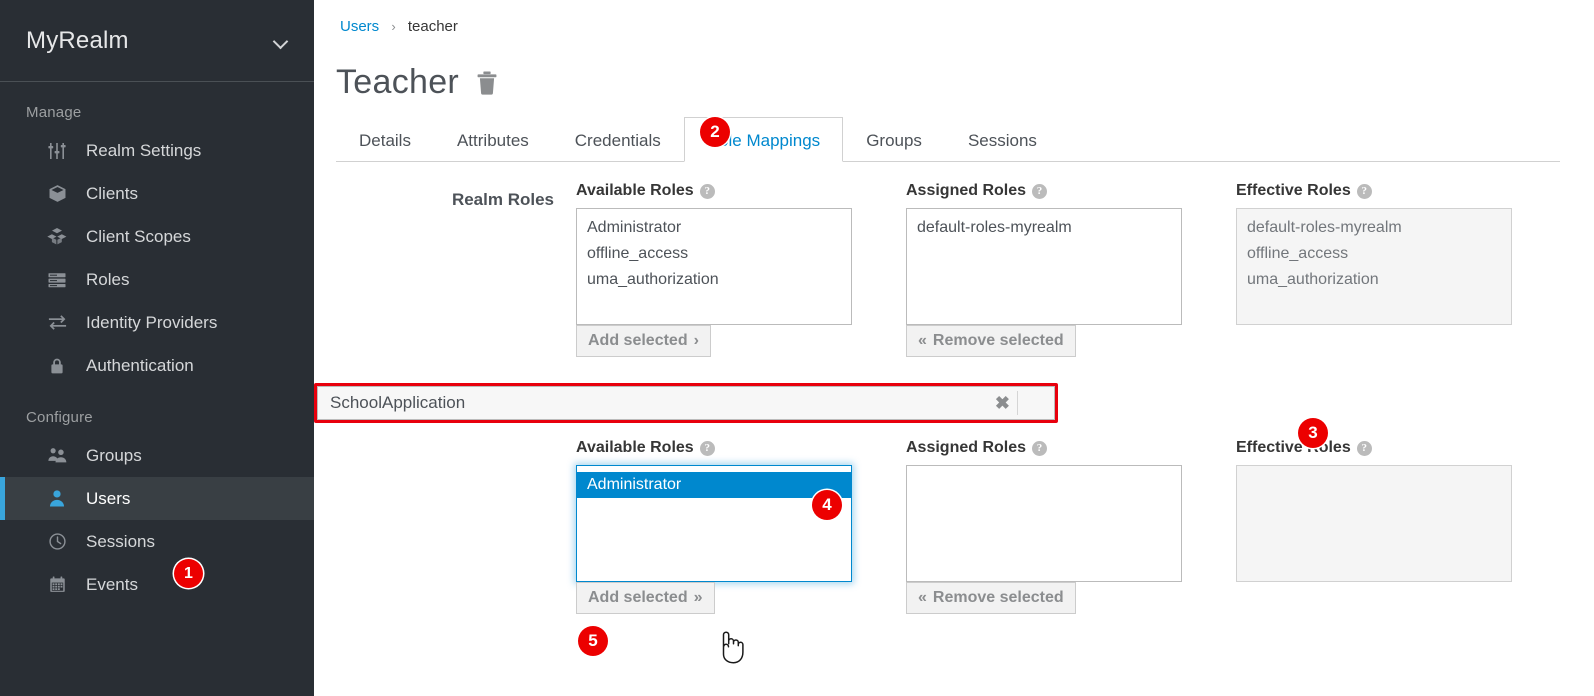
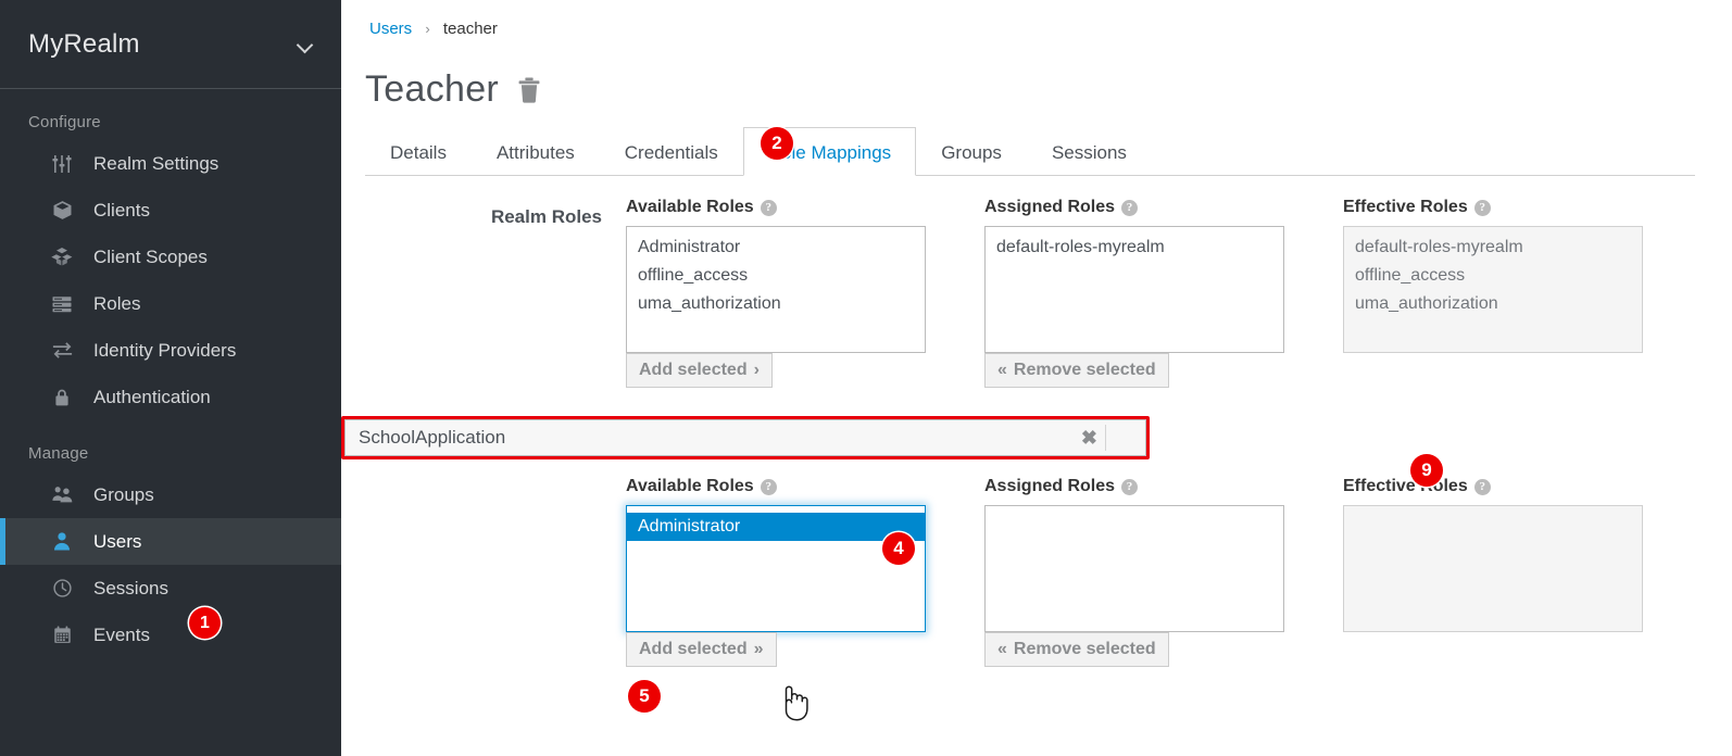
  MyRealm
- Manage
+ Configure
  Realm Settings
  Clients
  Client Scopes
  Roles
  Identity Providers
  Authentication
- Configure
+ Manage
  Groups
  Users
  Sessions
  Events
  1
  Users › teacher
  Teacher
  Details
  Attributes
  Credentials
  le Mappings
  Groups
  Sessions
  Realm Roles
  Available Roles
  ?
  Administrator
  offline_access
  uma_authorization
  Add selected
  ›
  Assigned Roles
  ?
  default-roles-myrealm
  «
  Remove selected
  Effective Roles
  ?
  default-roles-myrealm
  offline_access
  uma_authorization
  SchoolApplication
  ✖
  Available Roles
  ?
  Administrator
  Add selected
  »
  Assigned Roles
  ?
  «
  Remove selected
  Effectiveoles
  ?
  2
- 3
+ 9
  4
  5
